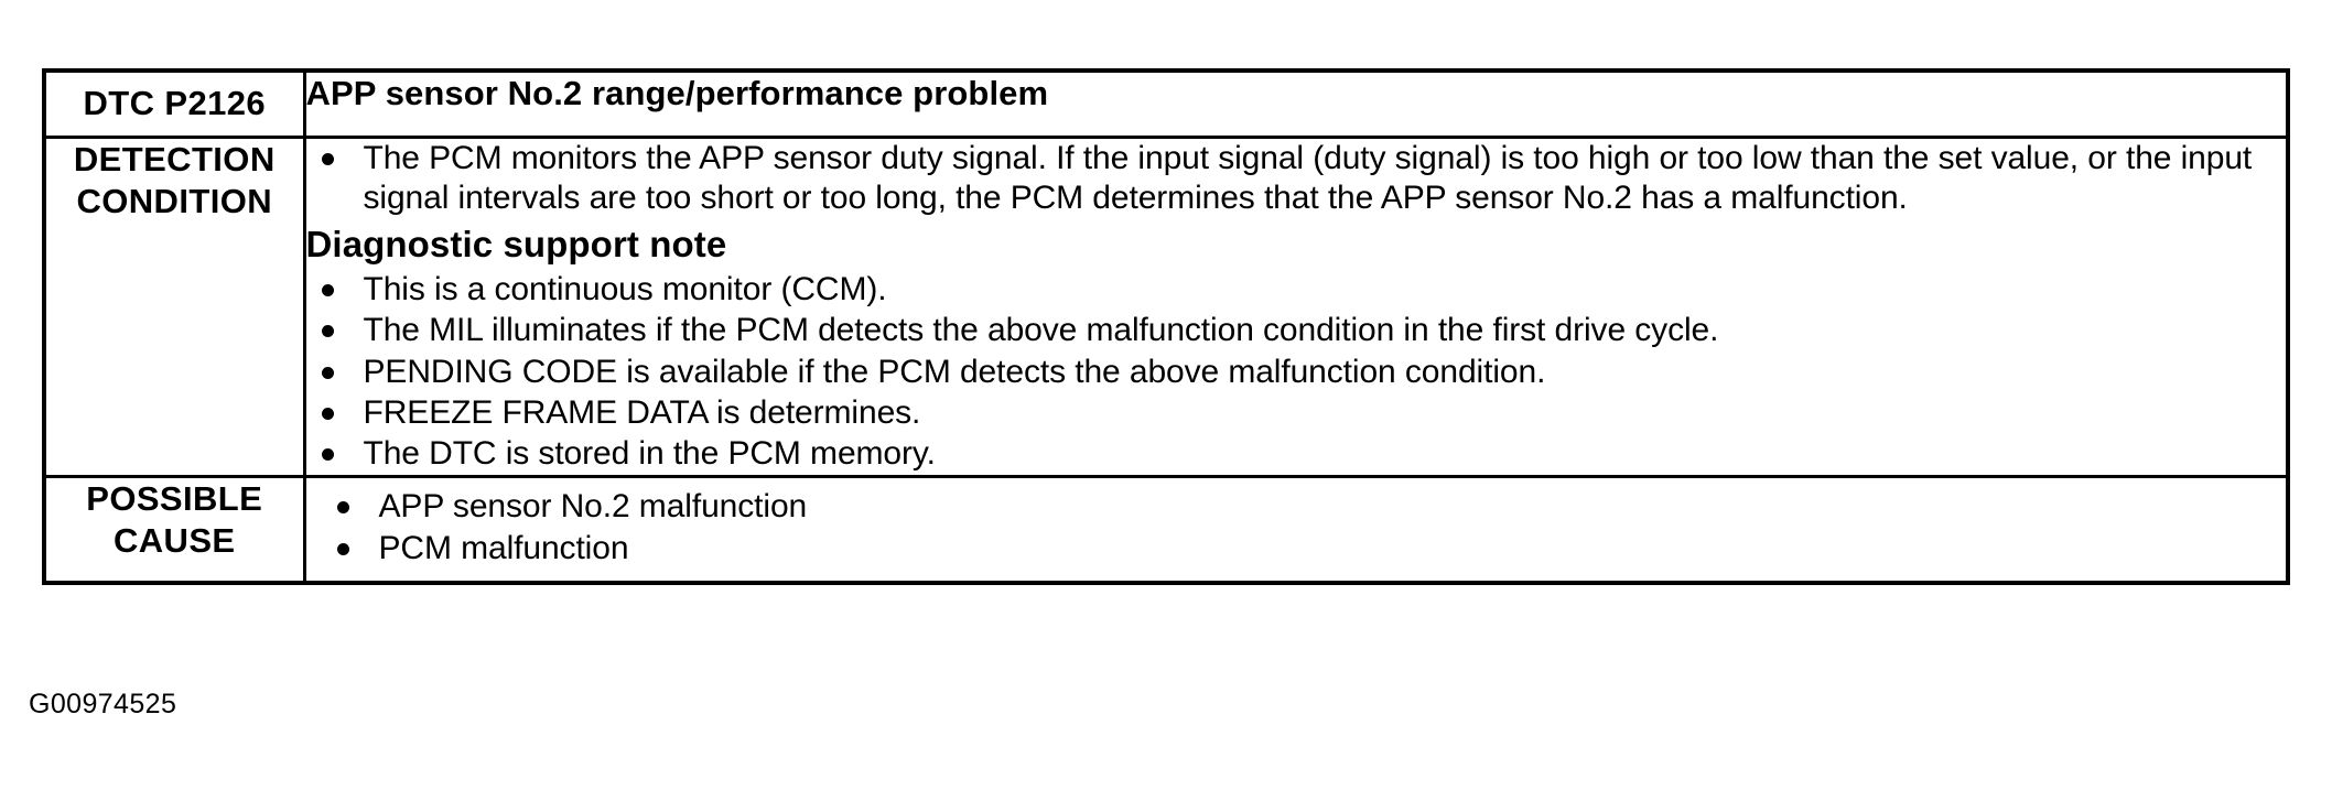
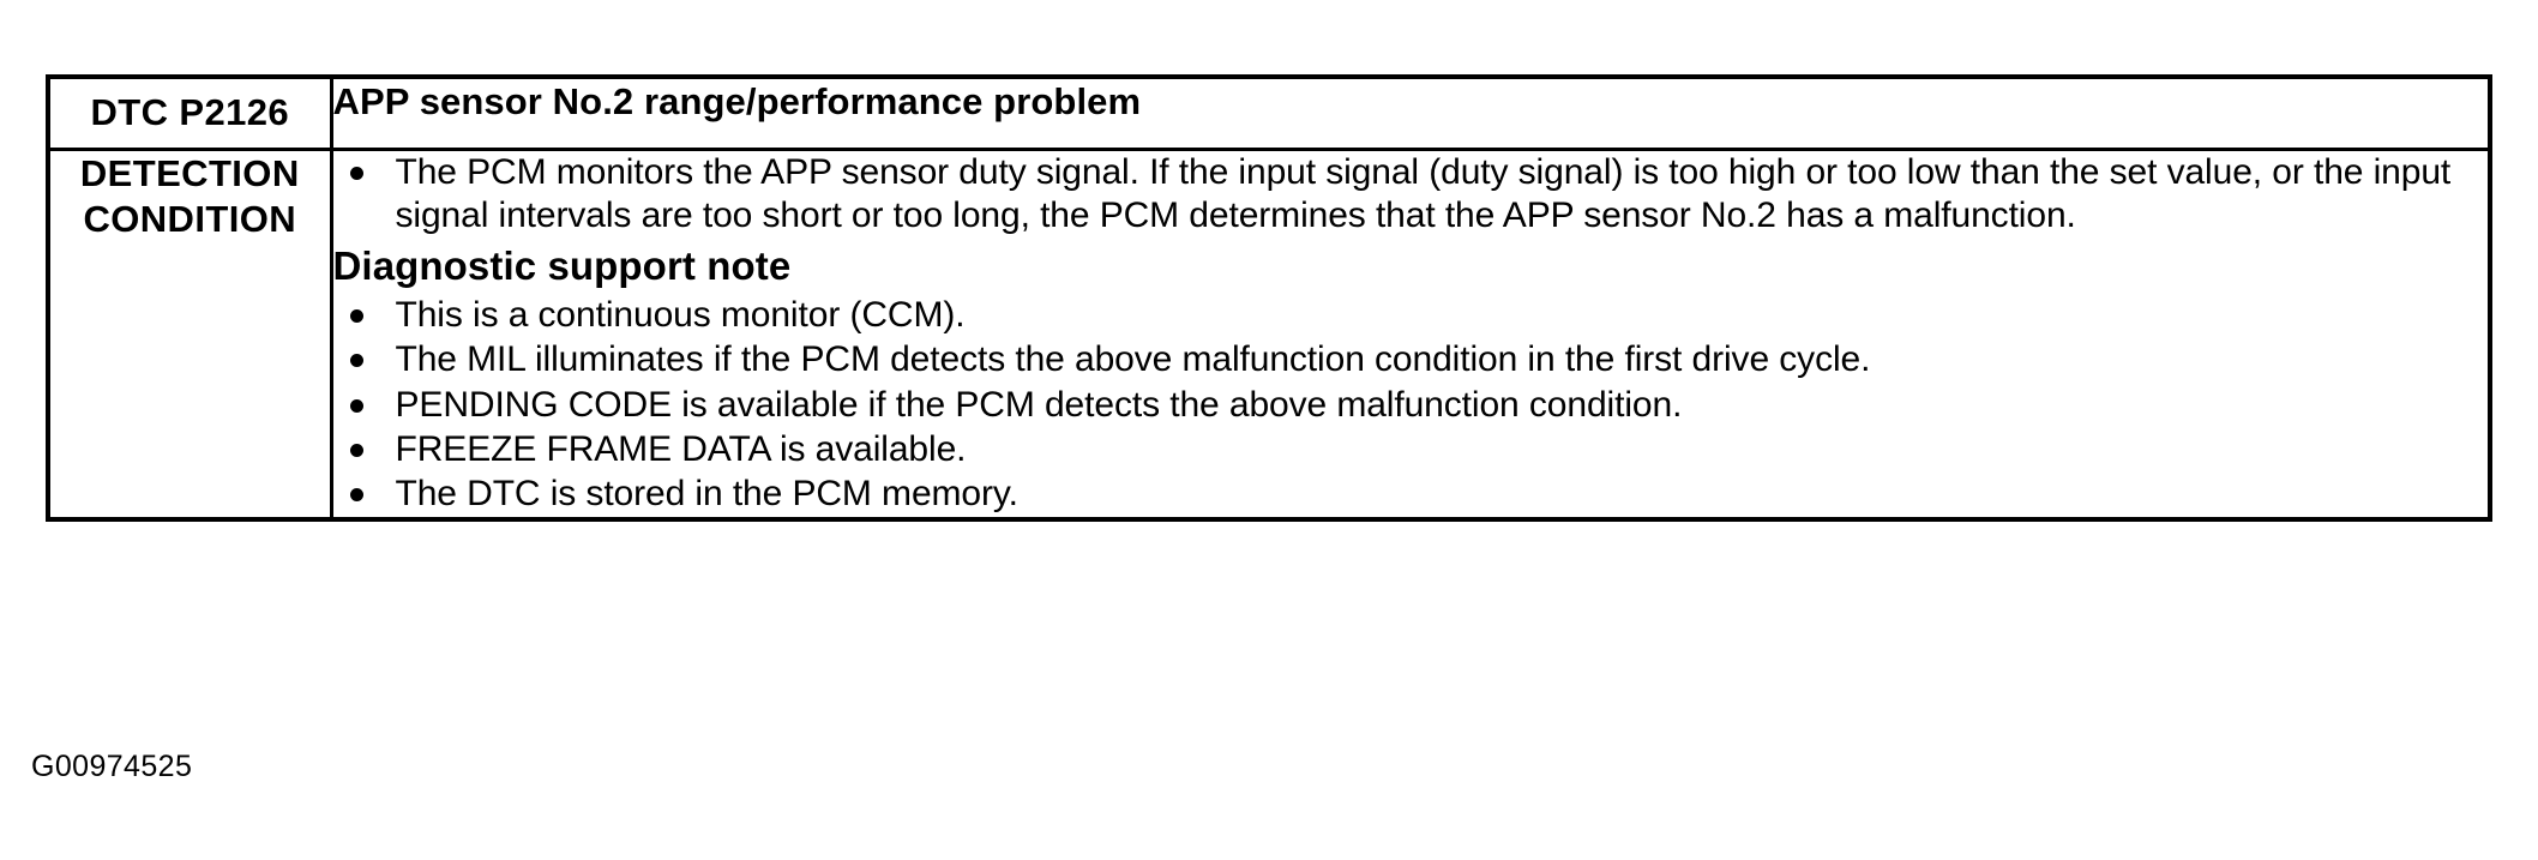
  DTC P2126	APP sensor No.2 range/performance problem
- DETECTION CONDITION	The PCM monitors the APP sensor duty signal. If the input signal (duty signal) is too high or too low than the set value, or the input signal intervals are too short or too long, the PCM determines that the APP sensor No.2 has a malfunction. Diagnostic support note This is a continuous monitor (CCM). The MIL illuminates if the PCM detects the above malfunction condition in the first drive cycle. PENDING CODE is available if the PCM detects the above malfunction condition. FREEZE FRAME DATA is determines. The DTC is stored in the PCM memory.
+ DETECTION CONDITION	The PCM monitors the APP sensor duty signal. If the input signal (duty signal) is too high or too low than the set value, or the input signal intervals are too short or too long, the PCM determines that the APP sensor No.2 has a malfunction. Diagnostic support note This is a continuous monitor (CCM). The MIL illuminates if the PCM detects the above malfunction condition in the first drive cycle. PENDING CODE is available if the PCM detects the above malfunction condition. FREEZE FRAME DATA is available. The DTC is stored in the PCM memory.
- POSSIBLE CAUSE	APP sensor No.2 malfunction PCM malfunction
  G00974525
